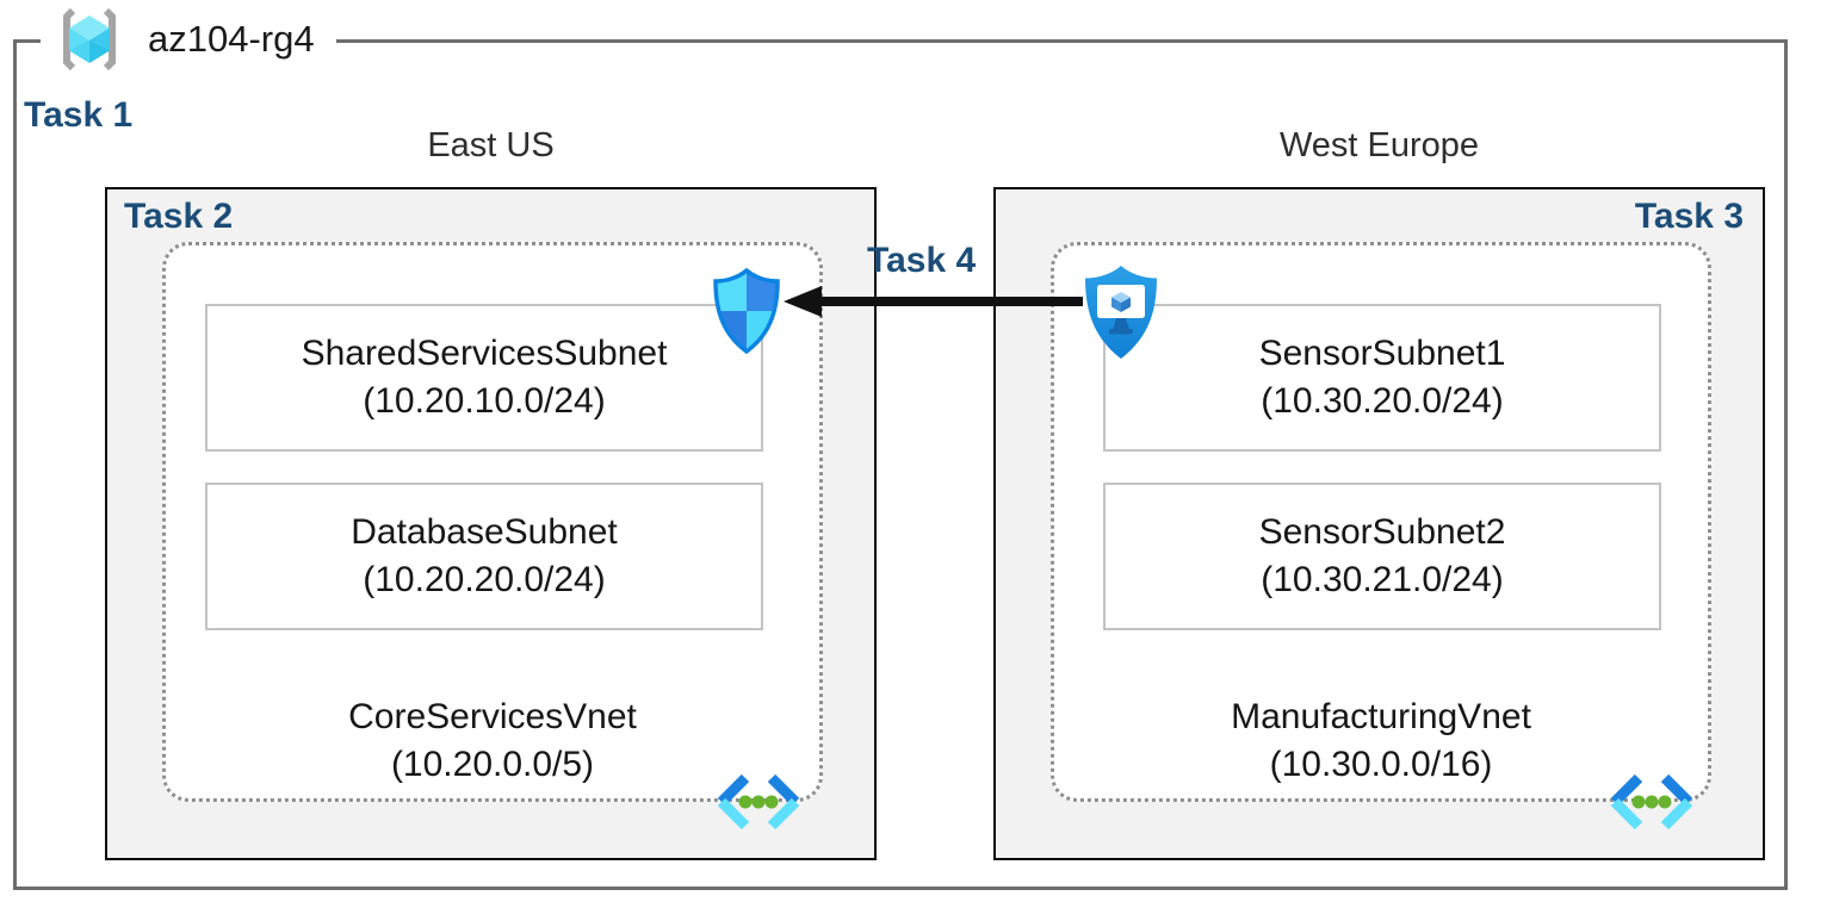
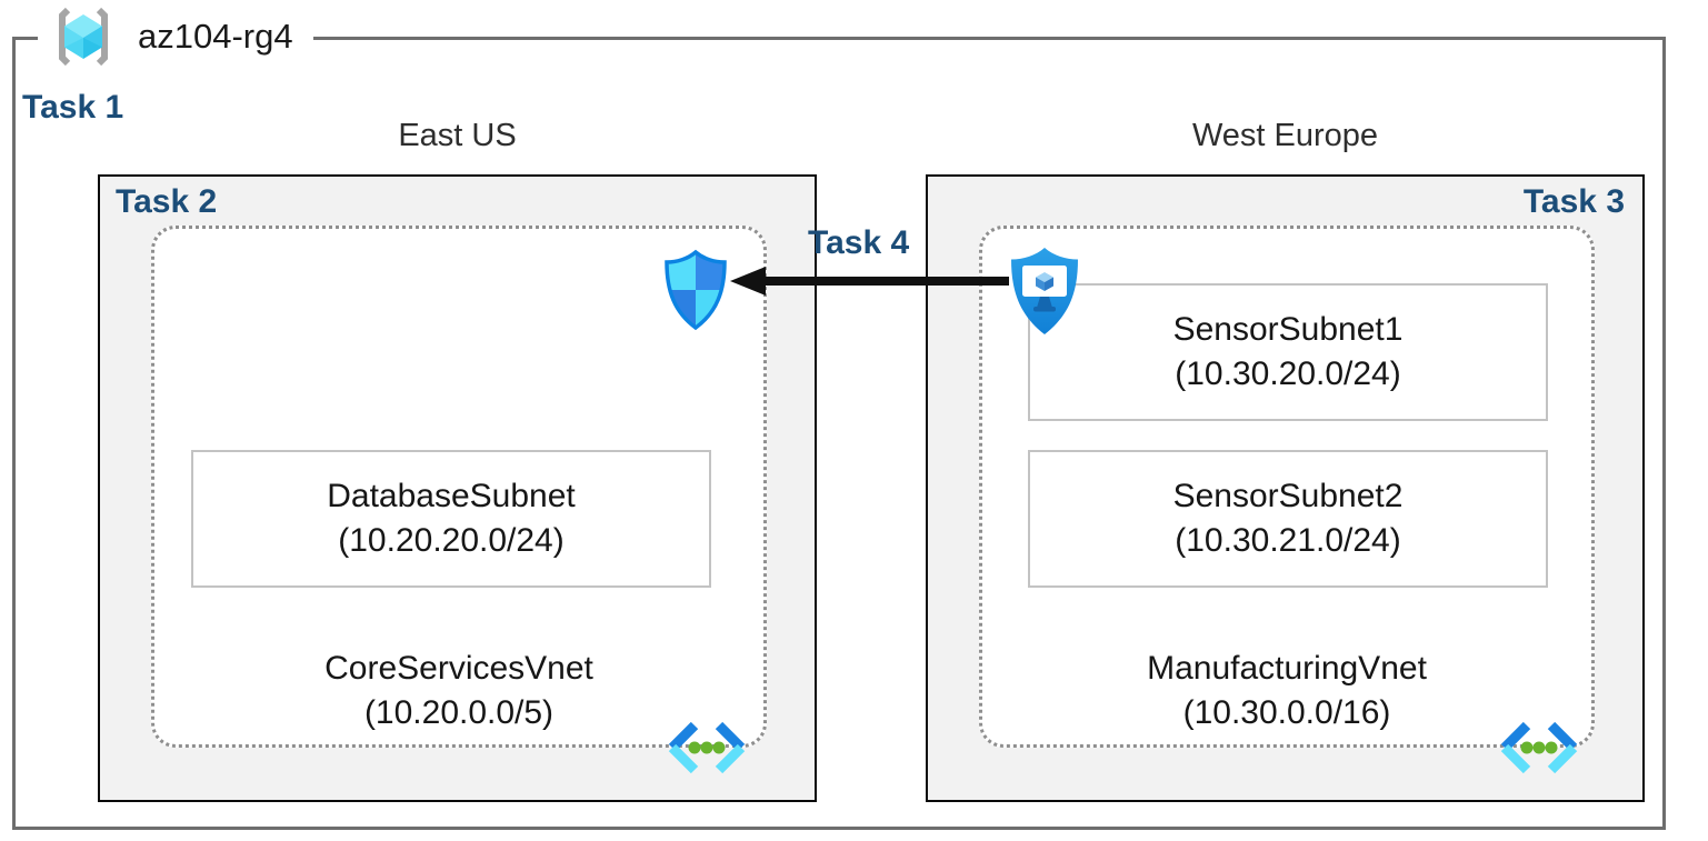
  az104-rg4
  Task 1
  East US
  West Europe
  Task 2
  Task 3
- SharedServicesSubnet
- (10.20.10.0/24)
  DatabaseSubnet
  (10.20.20.0/24)
  CoreServicesVnet
  (10.20.0.0/5)
  SensorSubnet1
  (10.30.20.0/24)
  SensorSubnet2
  (10.30.21.0/24)
  ManufacturingVnet
  (10.30.0.0/16)
  Task 4
